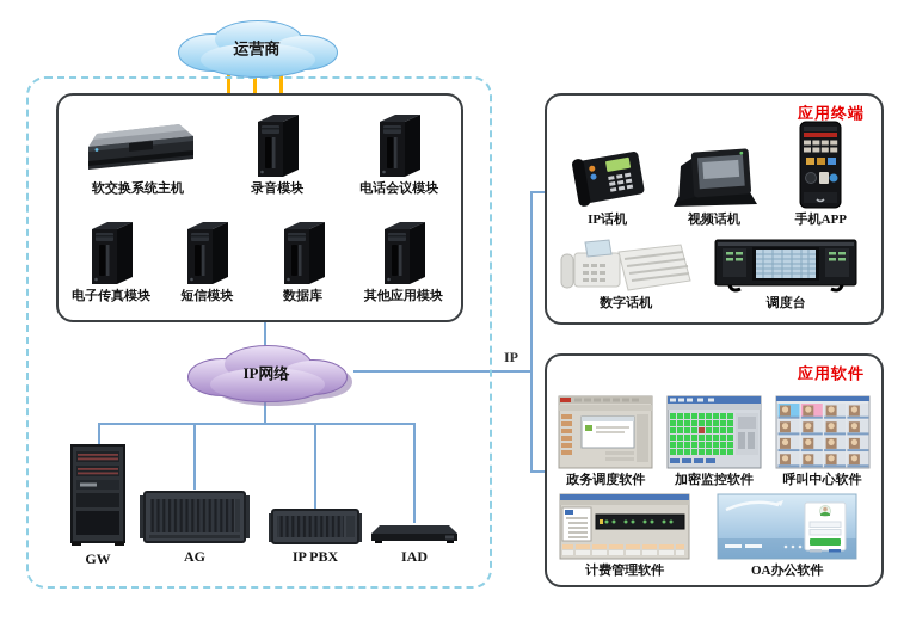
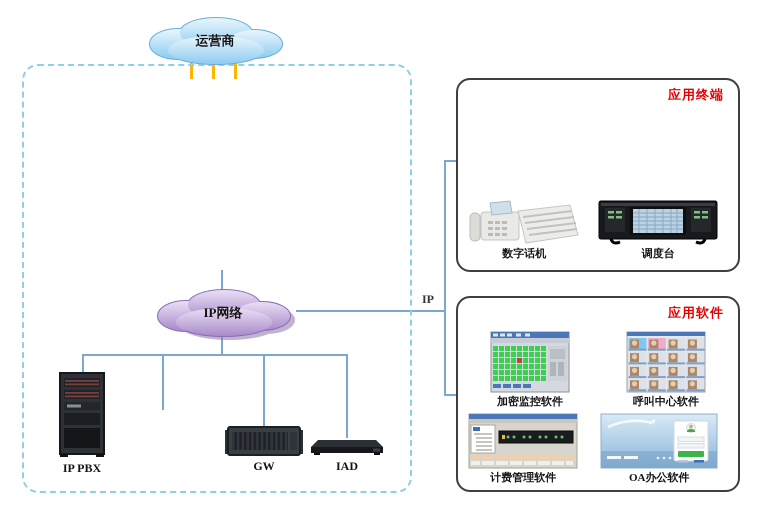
  IP
  运营商
- 软交换系统主机
- 录音模块
- 电话会议模块
- 电子传真模块
- 短信模块
- 数据库
- 其他应用模块
  IP网络
- GW
+ IP PBX
- AG
- IP PBX
+ GW
  IAD
  应用终端
- IP话机
- 视频话机
- 手机APP
  数字话机
  调度台
  应用软件
- 政务调度软件
  加密监控软件
  呼叫中心软件
  计费管理软件
  OA办公软件
